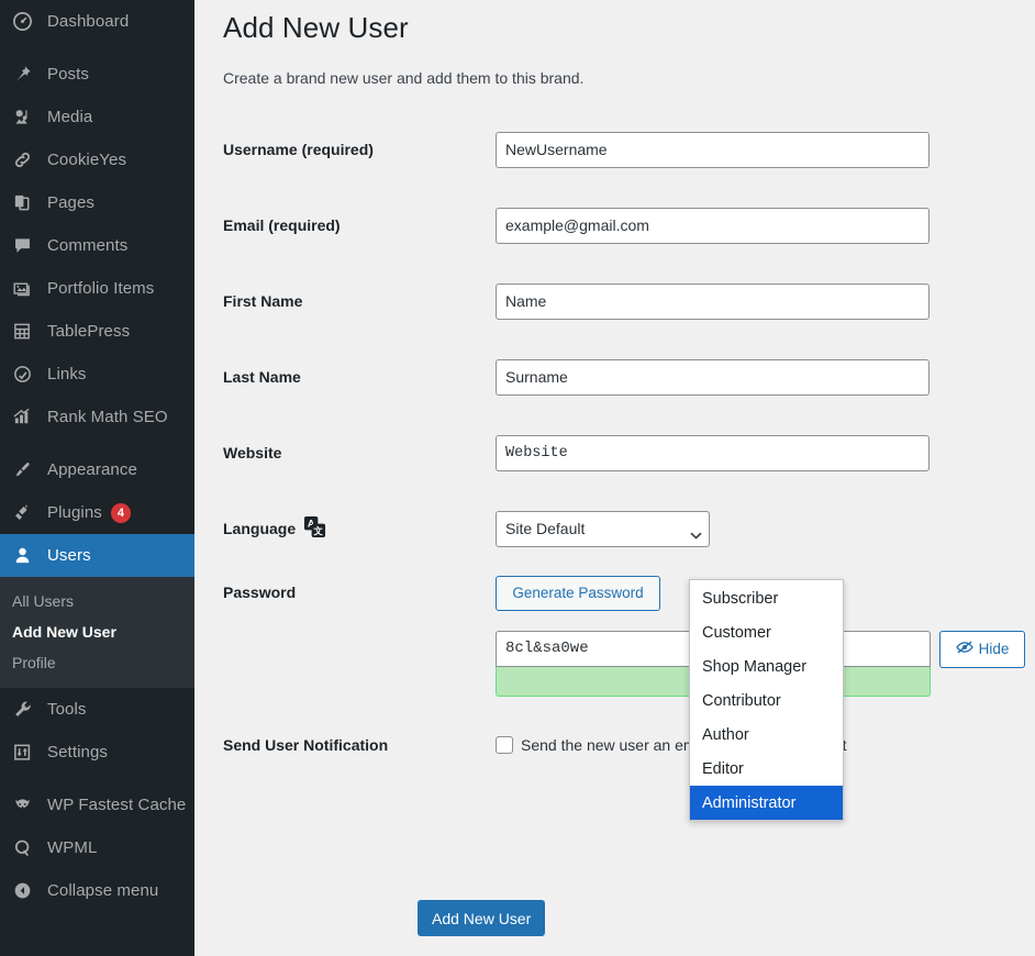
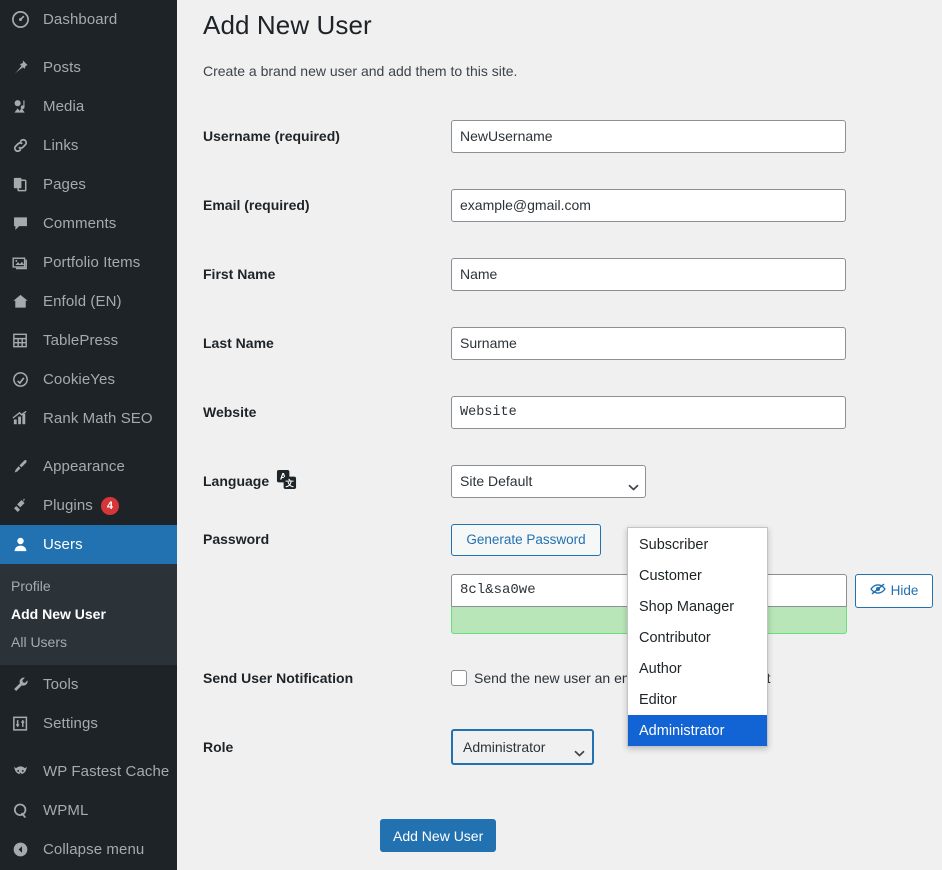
  Dashboard
  Posts
  Media
- CookieYes
+ Links
  Pages
  Comments
  Portfolio Items
+ Enfold (EN)
  TablePress
- Links
+ CookieYes
  Rank Math SEO
  Appearance
  Plugins
  4
  Users
- All Users
+ Profile
  Add New User
- Profile
+ All Users
  Tools
  Settings
  WP Fastest Cache
  WPML
  Collapse menu
  Add New User
- Create a brand new user and add them to this brand.
+ Create a brand new user and add them to this site.
  Username (required)	NewUsername
  Email (required)	example@gmail.com
  First Name	Name
  Last Name	Surname
  Website	Website
  Language A 文	Site Default
  Password	Generate Password 8cl&sa0we Hide
+ Role	Administrator
  Add New User
  Subscriber
  Customer
  Shop Manager
  Contributor
  Author
  Editor
  Administrator
